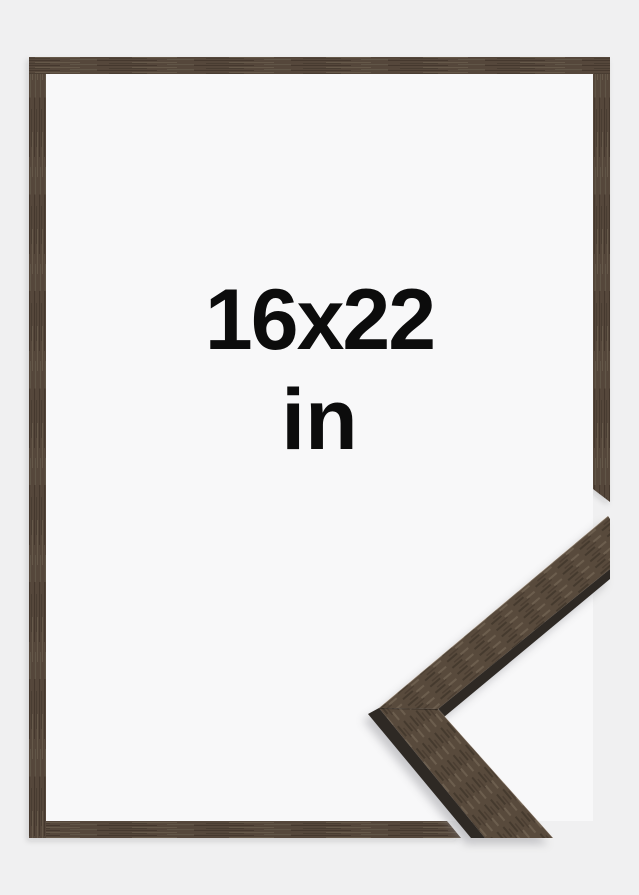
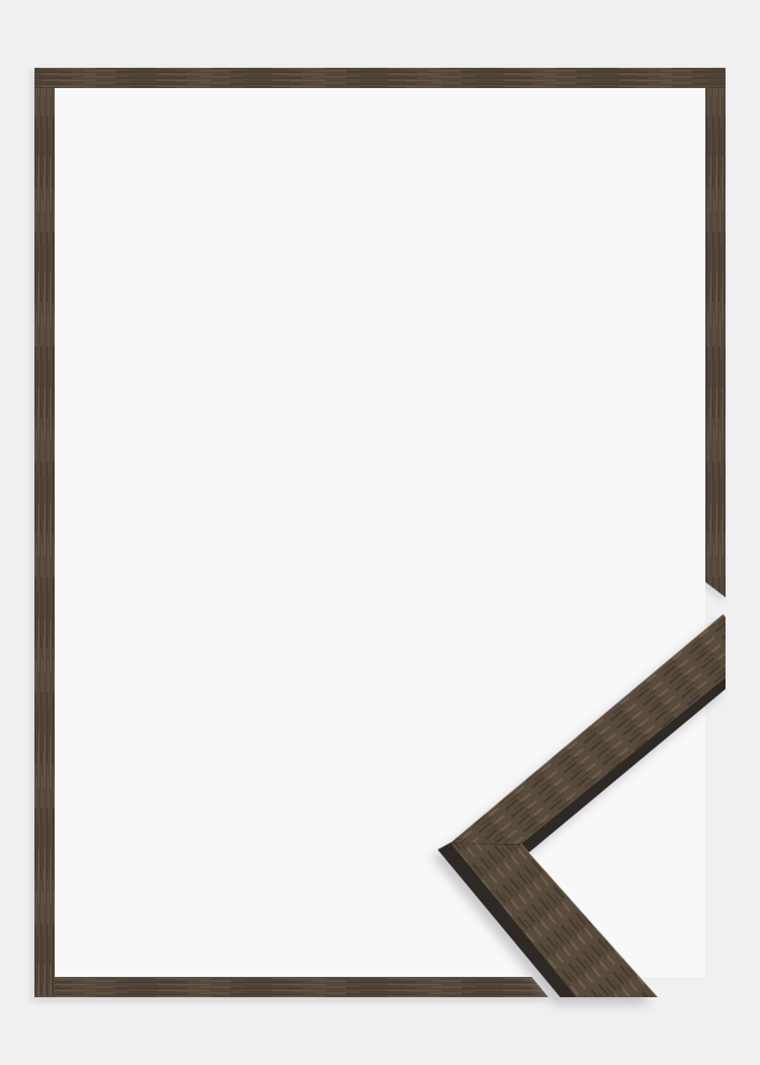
- 16x22
- in
